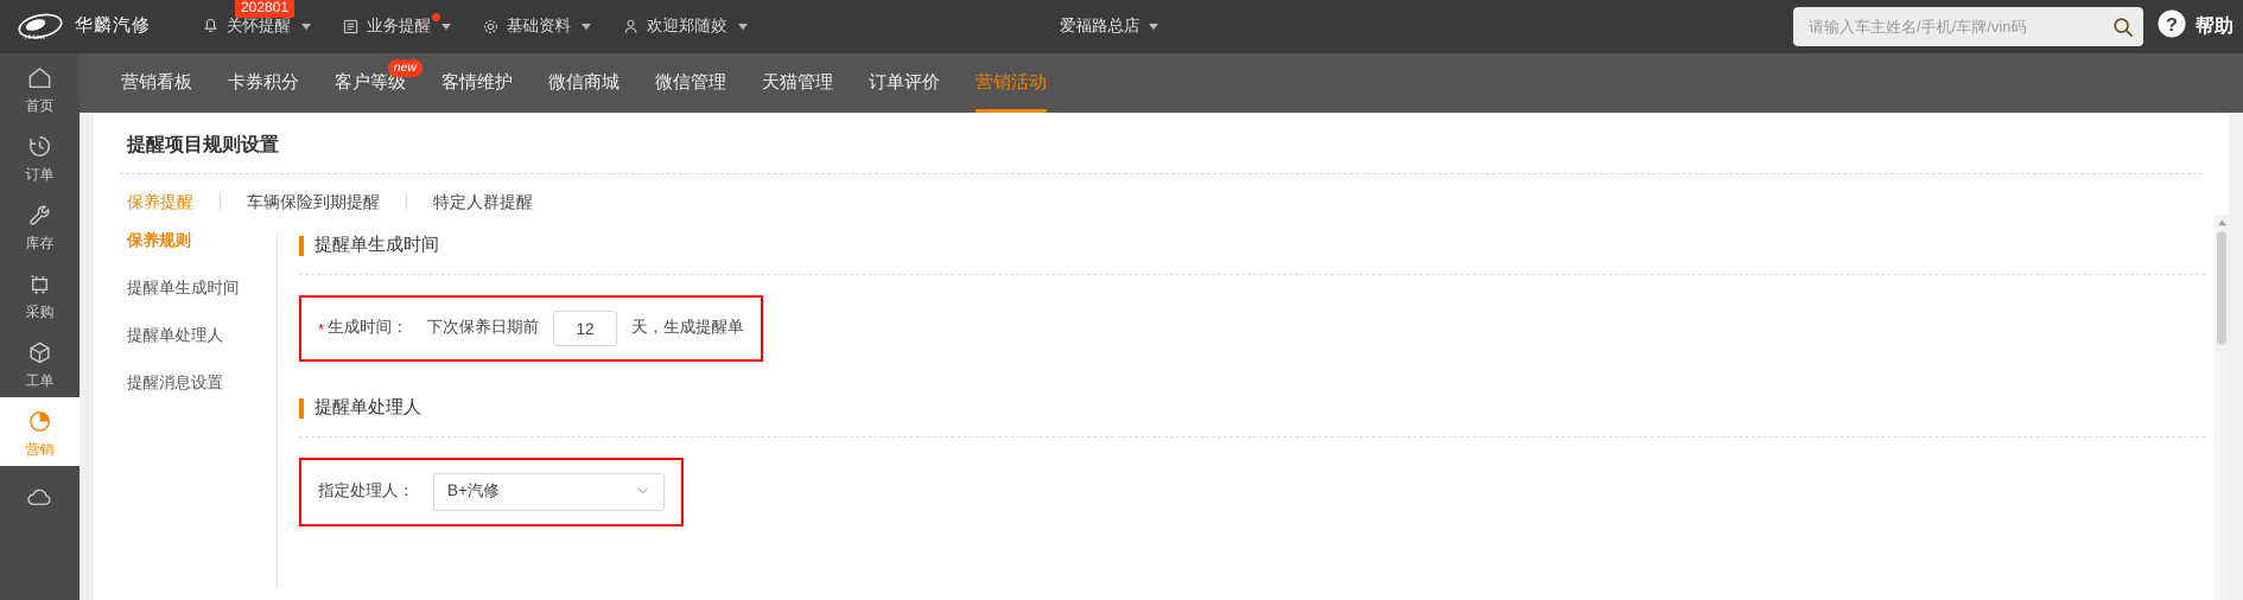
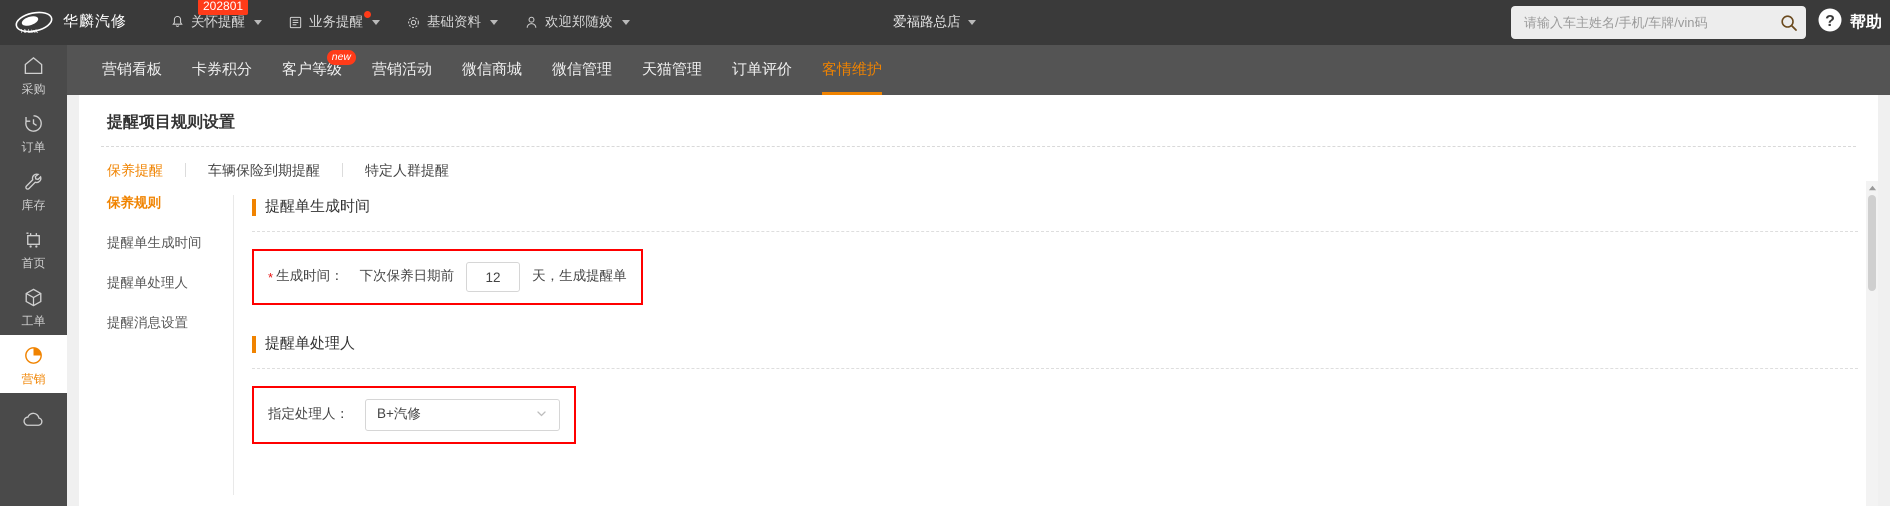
  华麟汽修
  关怀提醒
  202801
  业务提醒
  基础资料
  欢迎郑随姣
  爱福路总店
  请输入车主姓名/手机/车牌/vin码
  ?
  帮助
- 首页
+ 采购
  订单
  库存
- 采购
+ 首页
  工单
  营销
  营销看板
  卡券积分
  客户等级
  new
- 客情维护
+ 营销活动
  微信商城
  微信管理
  天猫管理
  订单评价
- 营销活动
+ 客情维护
  提醒项目规则设置
  保养提醒
  车辆保险到期提醒
  特定人群提醒
  保养规则
  提醒单生成时间
  提醒单处理人
  提醒消息设置
  提醒单生成时间
  *
  生成时间：
  下次保养日期前
  12
  天，生成提醒单
  提醒单处理人
  指定处理人：
  B+汽修
